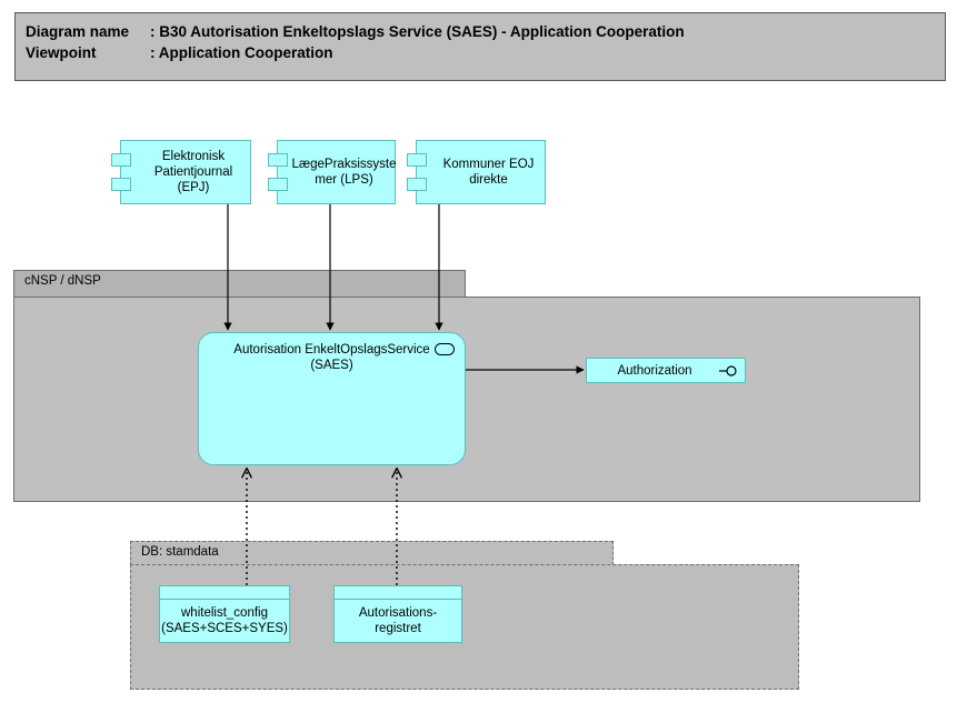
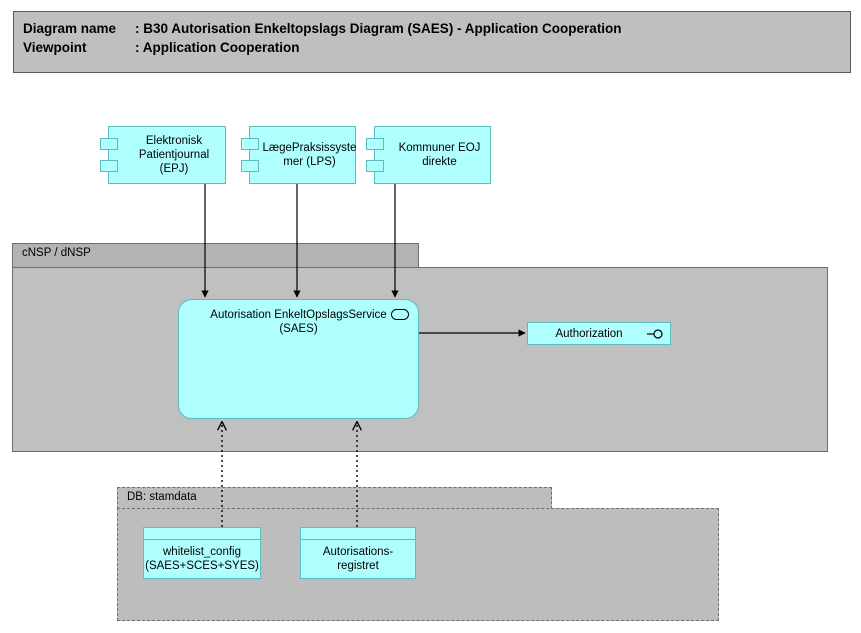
- Diagram name : B30 Autorisation Enkeltopslags Service (SAES) - Application Cooperation
+ Diagram name : B30 Autorisation Enkeltopslags Diagram (SAES) - Application Cooperation
  Viewpoint : Application Cooperation
  cNSP / dNSP
  DB: stamdata
  Autorisation EnkeltOpslagsService
  (SAES)
  Authorization
  Elektronisk
  Patientjournal
  (EPJ)
  LægePraksissyste
  mer (LPS)
  Kommuner EOJ
  direkte
  whitelist_config
  (SAES+SCES+SYES)
  Autorisations-
  registret
